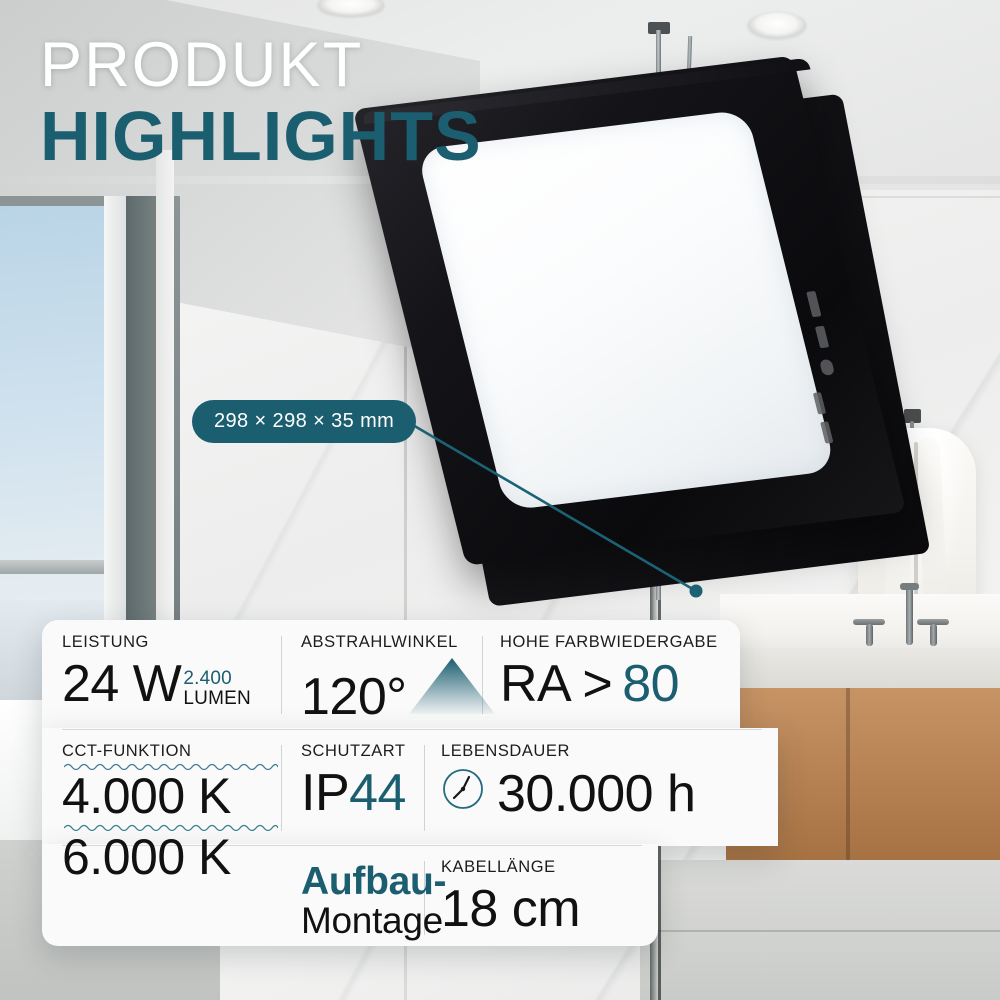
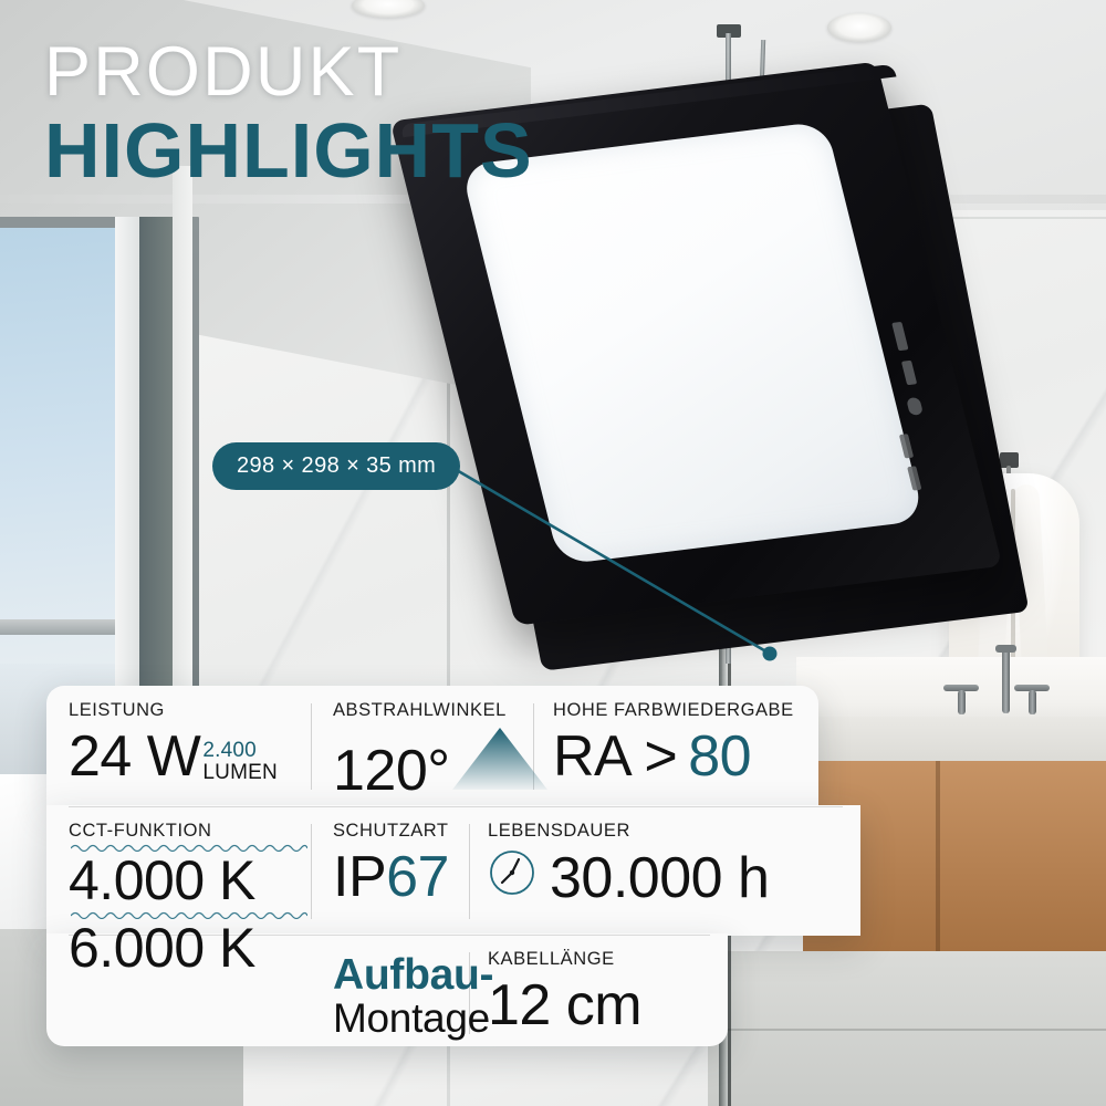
  PRODUKT
  HIGHLIGHTS
  298 × 298 × 35 mm
  LEISTUNG
  24 W
  2.400
  LUMEN
  ABSTRAHLWINKEL
  120°
  HOHE FARBWIEDERGABE
  RA > 80
  CCT-FUNKTION
  4.000 K
  6.000 K
  SCHUTZART
- IP44
+ IP67
  LEBENSDAUER
  30.000 h
  Aufbau-
  Montage
  KABELLÄNGE
- 18 cm
+ 12 cm
